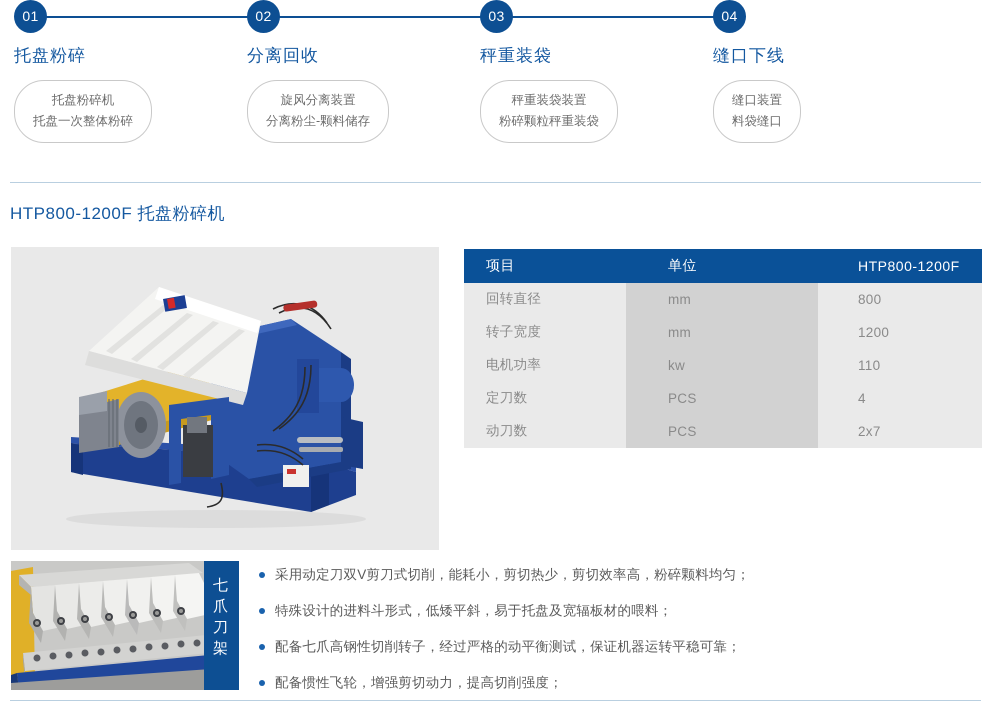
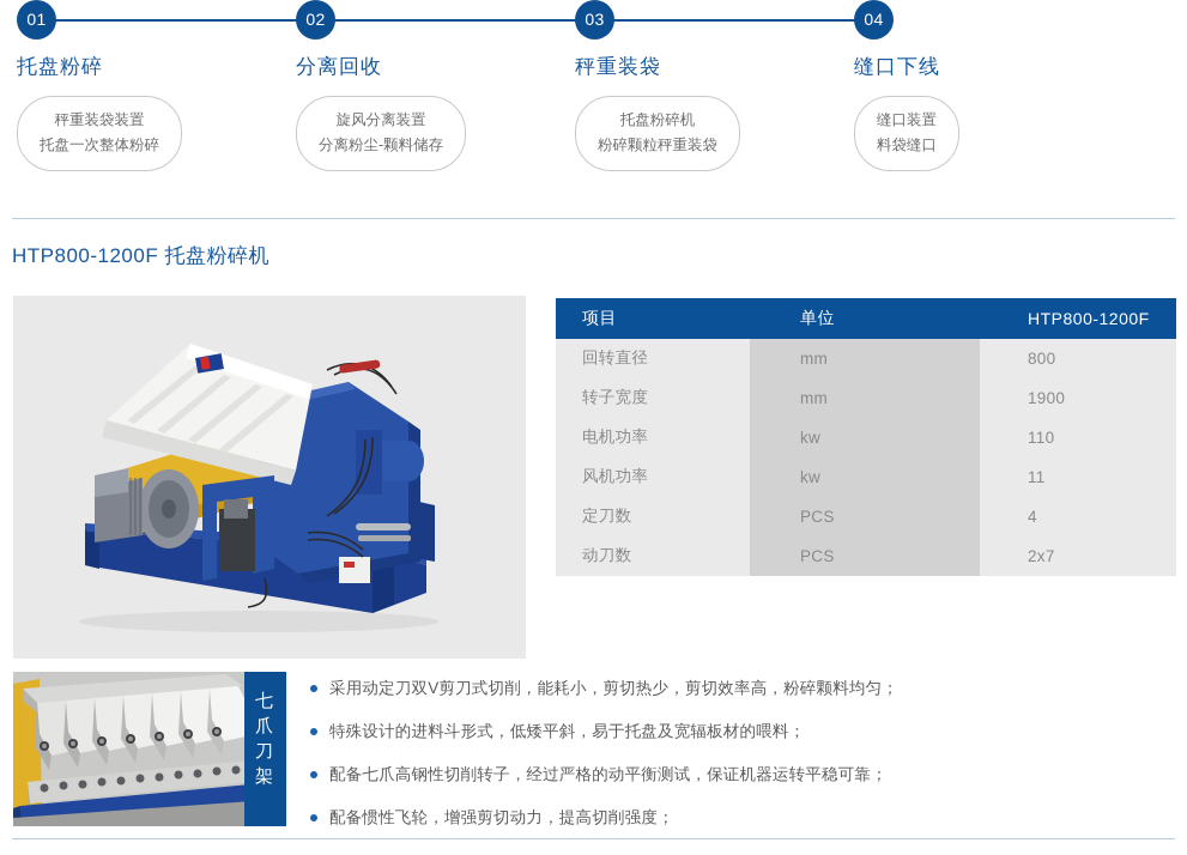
  01
  托盘粉碎
- 托盘粉碎机
+ 秤重装袋装置
  托盘一次整体粉碎
  02
  分离回收
  旋风分离装置
  分离粉尘-颗料储存
  03
  秤重装袋
- 秤重装袋装置
+ 托盘粉碎机
  粉碎颗粒秤重装袋
  04
  缝口下线
  缝口装置
  料袋缝口
  HTP800-1200F 托盘粉碎机
  项目	单位	HTP800-1200F
  回转直径	mm	800
- 转子宽度	mm	1200
+ 转子宽度	mm	1900
  电机功率	kw	110
+ 风机功率	kw	11
  定刀数	PCS	4
  动刀数	PCS	2x7
  七
  爪
  刀
  架
  采用动定刀双V剪刀式切削，能耗小，剪切热少，剪切效率高，粉碎颗料均匀；
  特殊设计的进料斗形式，低矮平斜，易于托盘及宽辐板材的喂料；
  配备七爪高钢性切削转子，经过严格的动平衡测试，保证机器运转平稳可靠；
  配备惯性飞轮，增强剪切动力，提高切削强度；
